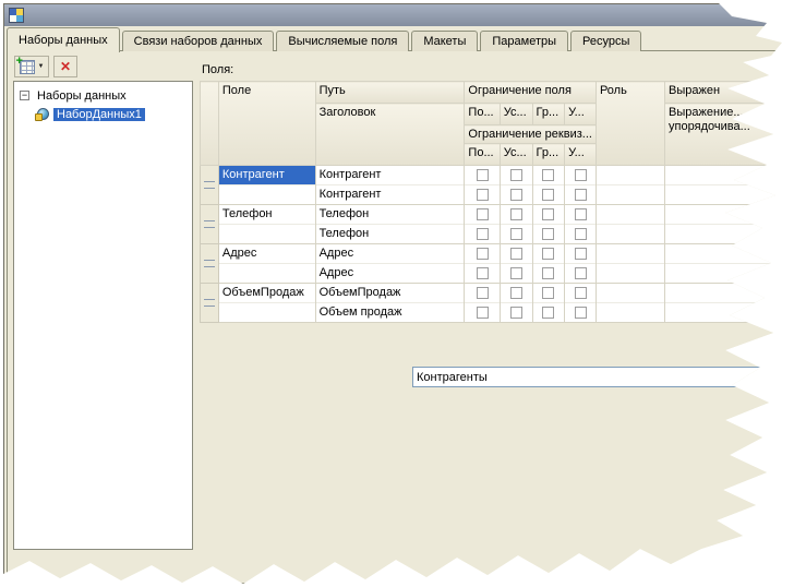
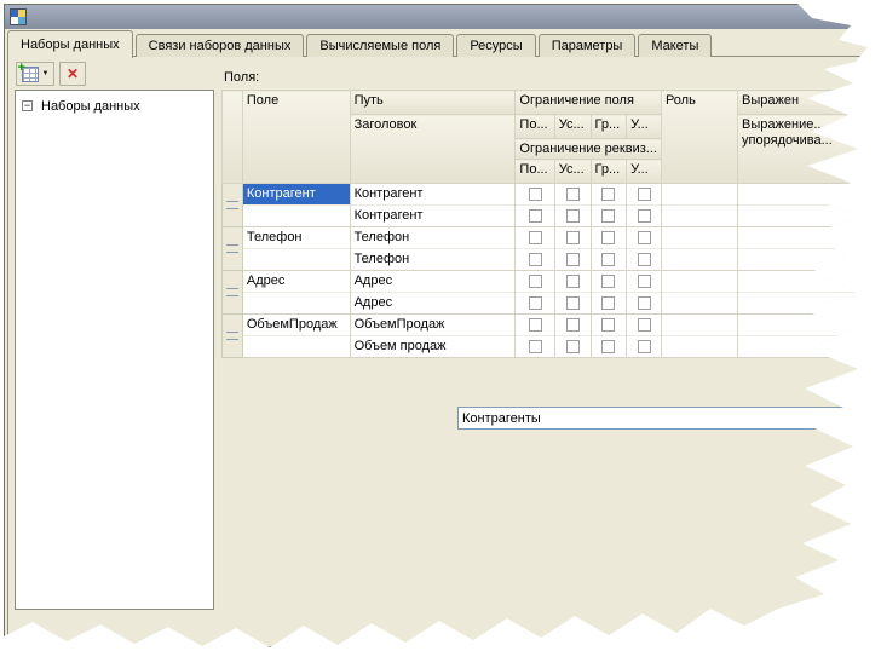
  Наборы данных
  Связи наборов данных
  Вычисляемые поля
- Макеты
+ Ресурсы
  Параметры
- Ресурсы
+ Макеты
  +
  ✕
  Поля:
  −
  Наборы данных
- НаборДанных1
  	Поле	Путь	Ограничение поля	Роль	Выражен
  Заголовок	По...	Ус...	Гр...	У...	Выражение... упорядочива...
  Ограничение реквиз...
  По...	Ус...	Гр...	У...
  	Контрагент	Контрагент Контрагент
  	Телефон	Телефон Телефон
  	Адрес	Адрес Адрес
  	ОбъемПродаж	ОбъемПродаж Объем продаж
  Контрагенты
